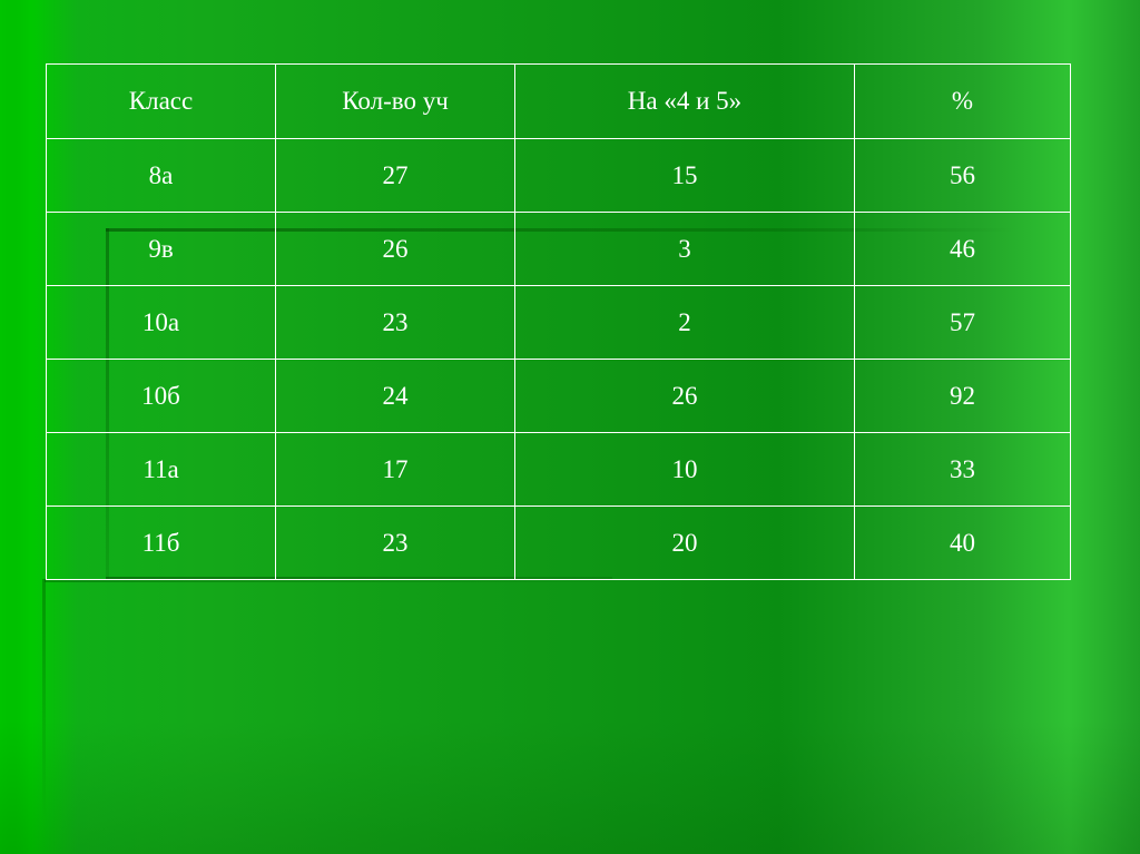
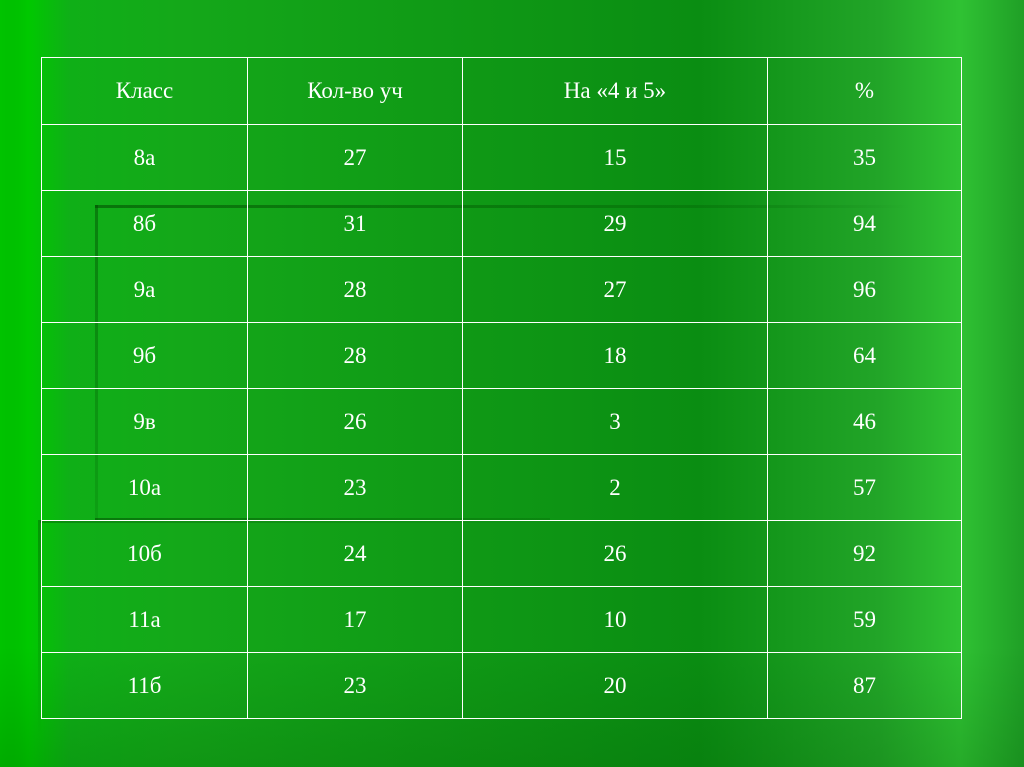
  Класс	Кол-во уч	На «4 и 5»	%
- 8а	27	15	56
+ 8а	27	15	35
+ 8б	31	29	94
+ 9а	28	27	96
+ 9б	28	18	64
  9в	26	3	46
  10а	23	2	57
  10б	24	26	92
- 11а	17	10	33
+ 11а	17	10	59
- 11б	23	20	40
+ 11б	23	20	87
